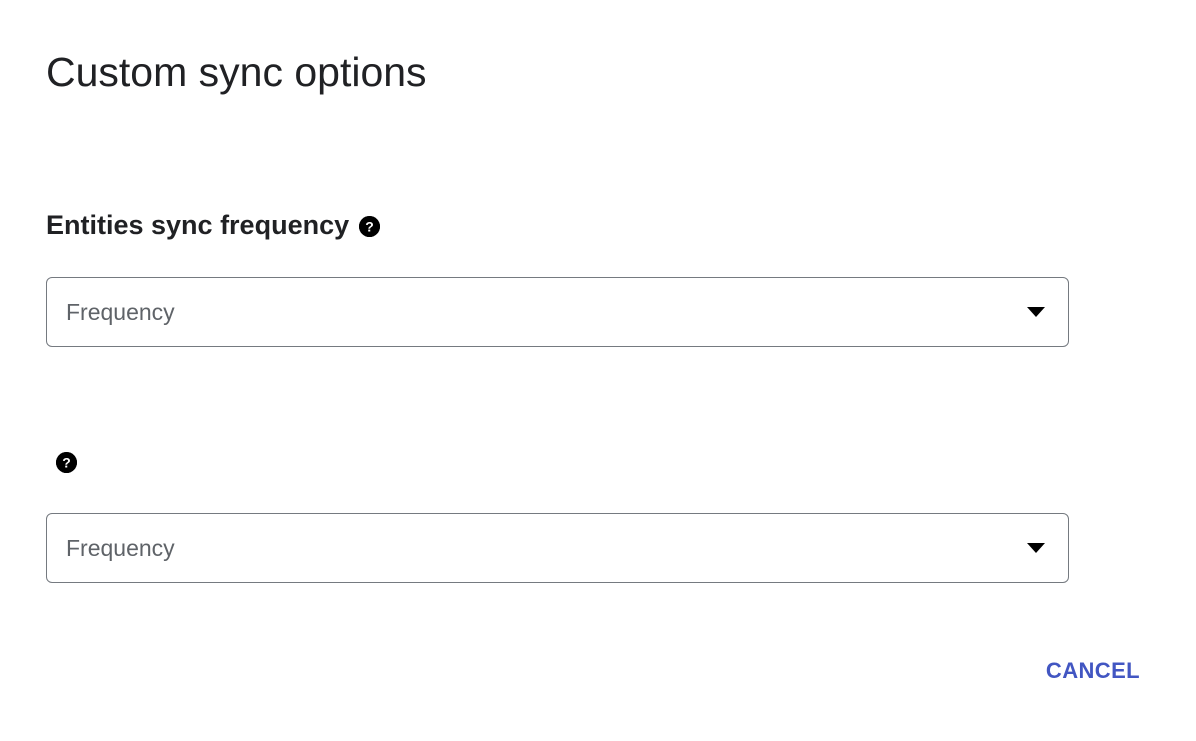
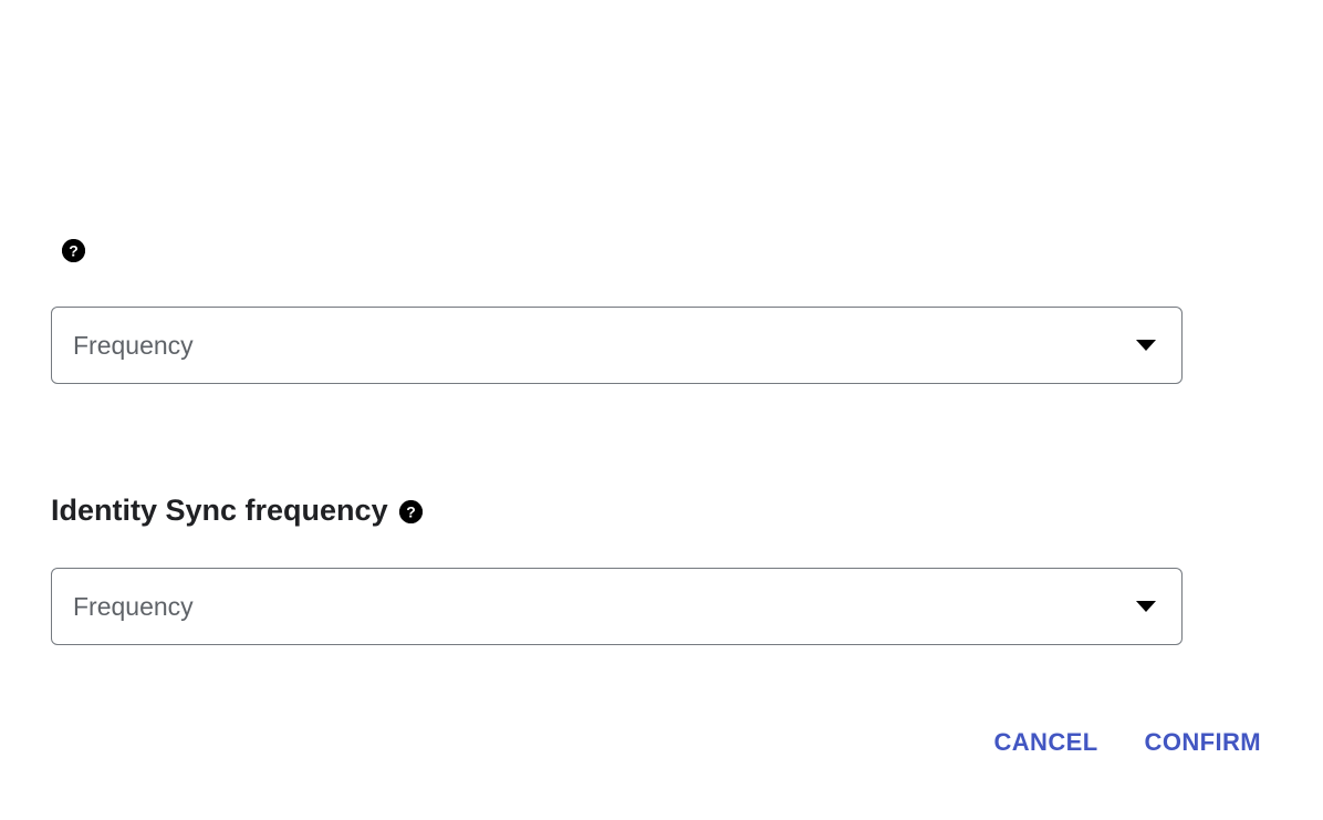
- Custom sync options
- Entities sync frequency
  ?
  Frequency
+ Identity Sync frequency
  ?
  Frequency
  CANCEL
+ CONFIRM
